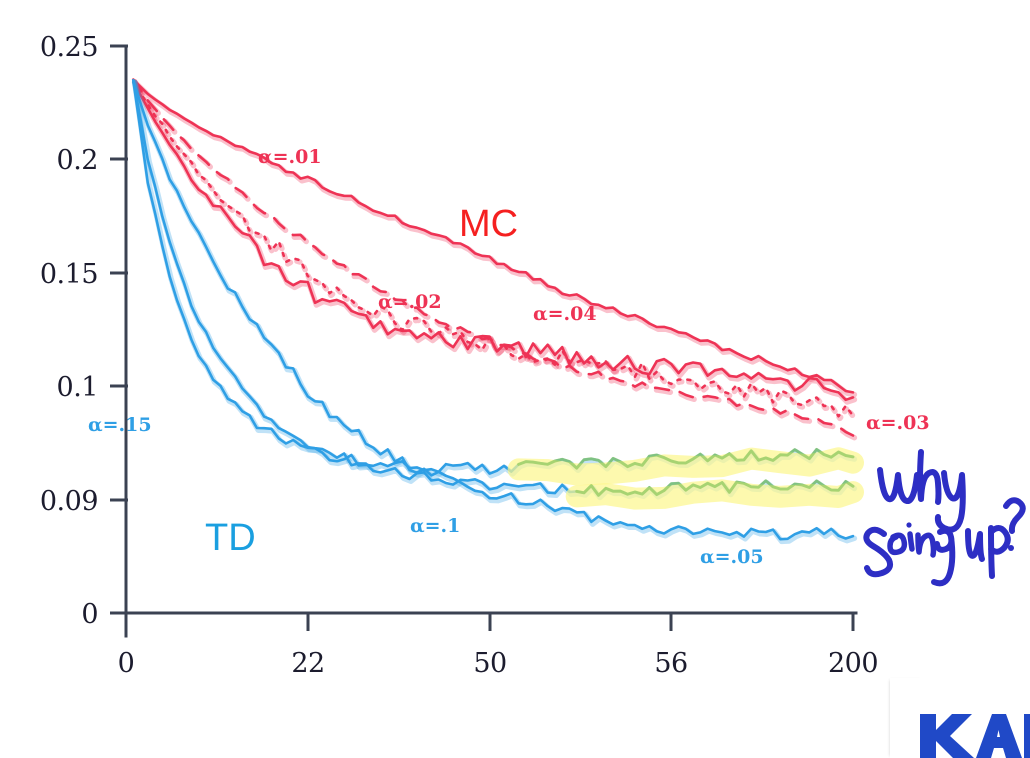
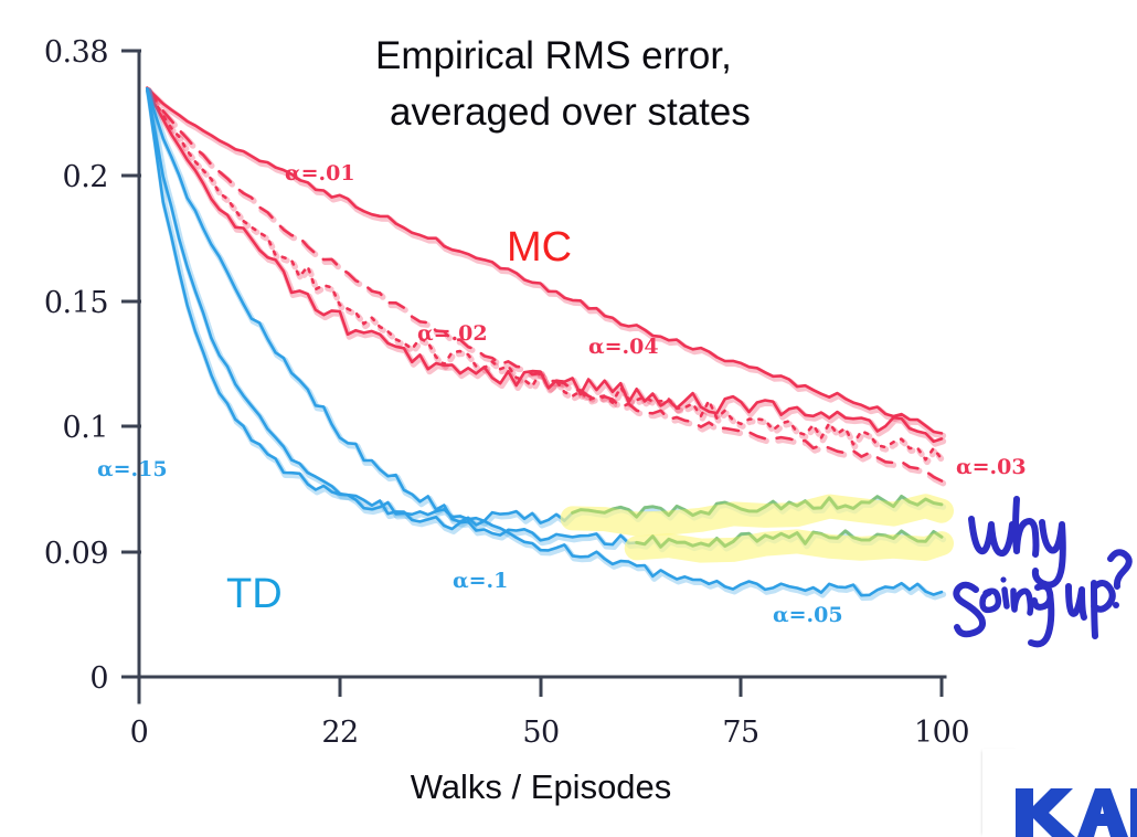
- 0.25
+ 0.38
  0.2
  0.15
  0.1
  0.09
  0
  0
  22
  50
- 56
+ 75
- 200
+ 100
+ Walks / Episodes
+ Empirical RMS error,
+ averaged over states
  α=.01
  α=.02
  α=.03
  α=.04
  α=.15
  α=.1
  α=.05
  MC
  TD
